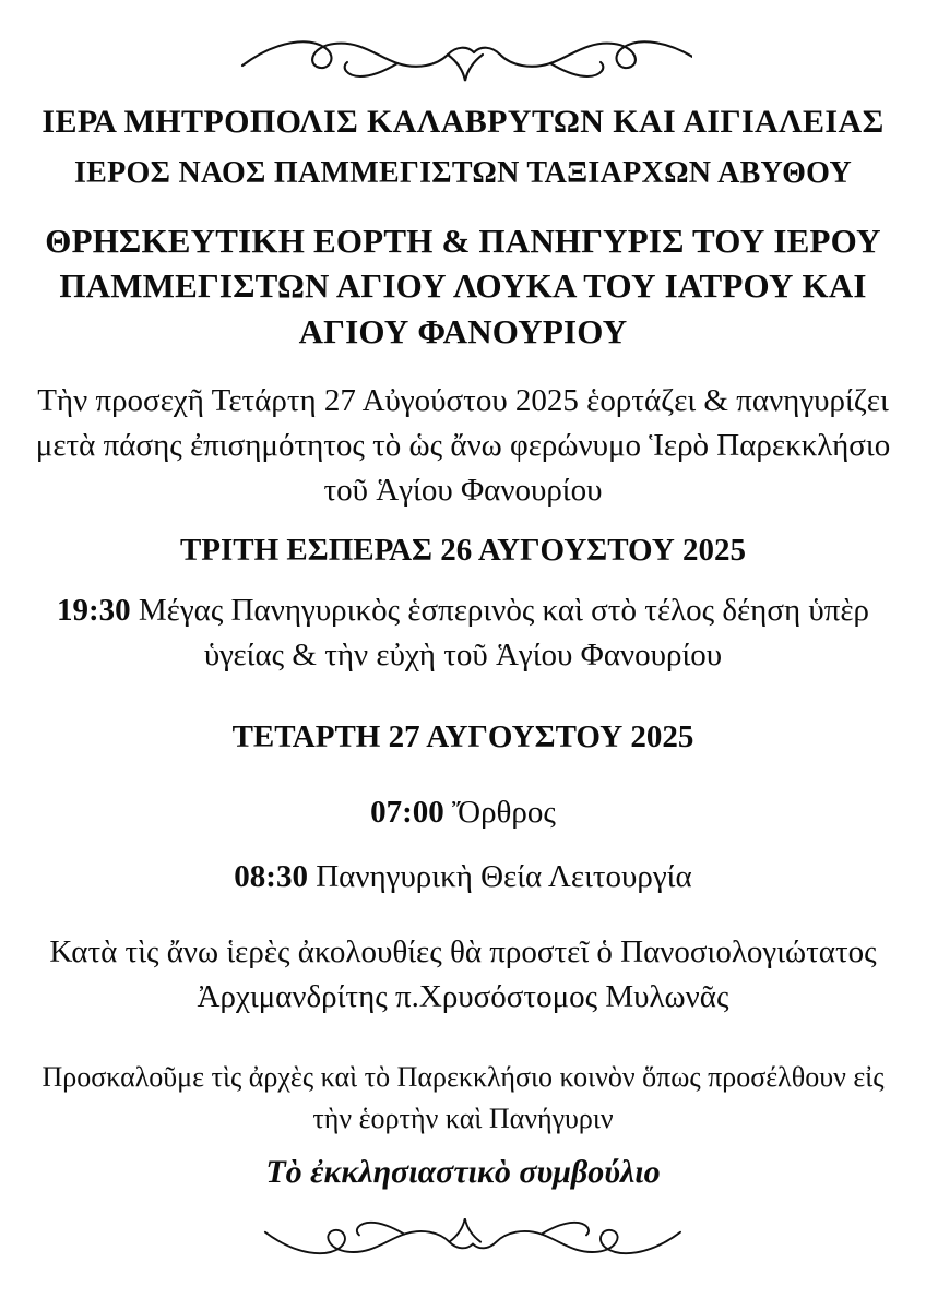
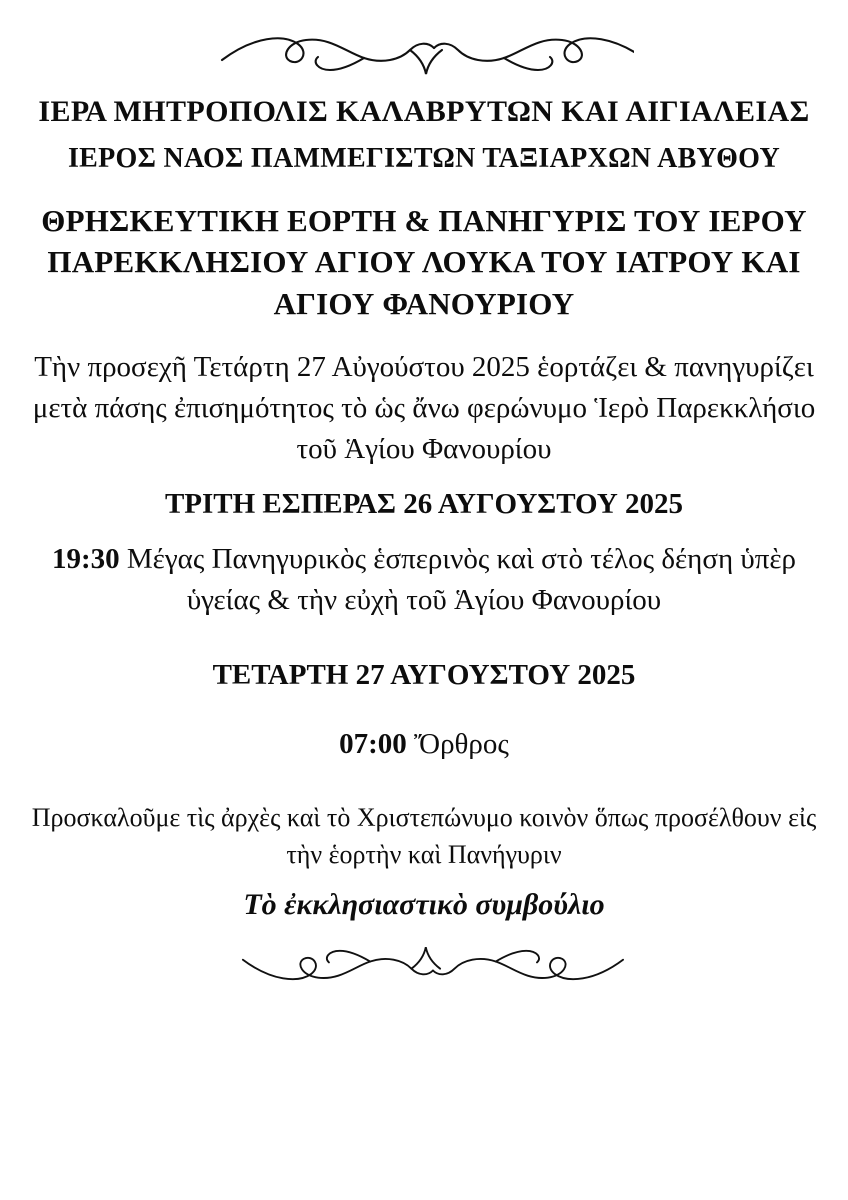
  ΙΕΡΑ ΜΗΤΡΟΠΟΛΙΣ ΚΑΛΑΒΡΥΤΩΝ ΚΑΙ ΑΙΓΙΑΛΕΙΑΣ
  ΙΕΡΟΣ ΝΑΟΣ ΠΑΜΜΕΓΙΣΤΩΝ ΤΑΞΙΑΡΧΩΝ ΑΒΥΘΟΥ
- ΘΡΗΣΚΕΥΤΙΚΗ ΕΟΡΤΗ & ΠΑΝΗΓΥΡΙΣ ΤΟΥ ΙΕΡΟΥ ΠΑΜΜΕΓΙΣΤΩΝ ΑΓΙΟΥ ΛΟΥΚΑ ΤΟΥ ΙΑΤΡΟΥ ΚΑΙ ΑΓΙΟΥ ΦΑΝΟΥΡΙΟΥ
+ ΘΡΗΣΚΕΥΤΙΚΗ ΕΟΡΤΗ & ΠΑΝΗΓΥΡΙΣ ΤΟΥ ΙΕΡΟΥ ΠΑΡΕΚΚΛΗΣΙΟΥ ΑΓΙΟΥ ΛΟΥΚΑ ΤΟΥ ΙΑΤΡΟΥ ΚΑΙ ΑΓΙΟΥ ΦΑΝΟΥΡΙΟΥ
  Τὴν προσεχῆ Τετάρτη 27 Αὐγούστου 2025 ἑορτάζει & πανηγυρίζει μετὰ πάσης ἐπισημότητος τὸ ὡς ἄνω φερώνυμο Ἱερὸ Παρεκκλήσιο τοῦ Ἁγίου Φανουρίου
  ΤΡΙΤΗ ΕΣΠΕΡΑΣ 26 ΑΥΓΟΥΣΤΟΥ 2025
  19:30 Μέγας Πανηγυρικὸς ἑσπερινὸς καὶ στὸ τέλος δέηση ὑπὲρ ὑγείας & τὴν εὐχὴ τοῦ Ἁγίου Φανουρίου
  ΤΕΤΑΡΤΗ 27 ΑΥΓΟΥΣΤΟΥ 2025
  07:00 Ὄρθρος
- 08:30 Πανηγυρικὴ Θεία Λειτουργία
- Κατὰ τὶς ἄνω ἱερὲς ἀκολουθίες θὰ προστεῖ ὁ Πανοσιολογιώτατος Ἀρχιμανδρίτης π.Χρυσόστομος Μυλωνᾶς
- Προσκαλοῦμε τὶς ἀρχὲς καὶ τὸ Παρεκκλήσιο κοινὸν ὅπως προσέλθουν εἰς τὴν ἑορτὴν καὶ Πανήγυριν
+ Προσκαλοῦμε τὶς ἀρχὲς καὶ τὸ Χριστεπώνυμο κοινὸν ὅπως προσέλθουν εἰς τὴν ἑορτὴν καὶ Πανήγυριν
  Τὸ ἐκκλησιαστικὸ συμβούλιο
